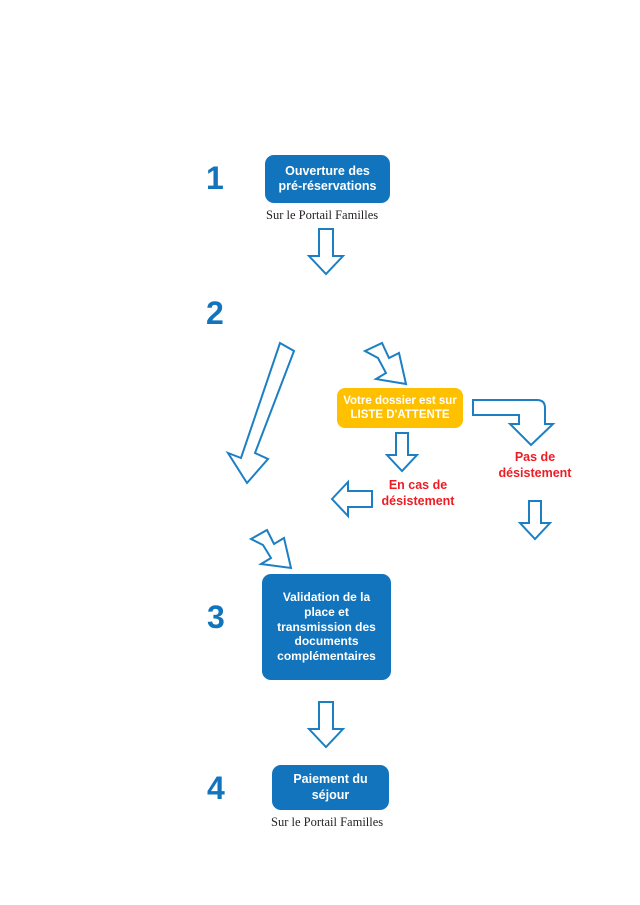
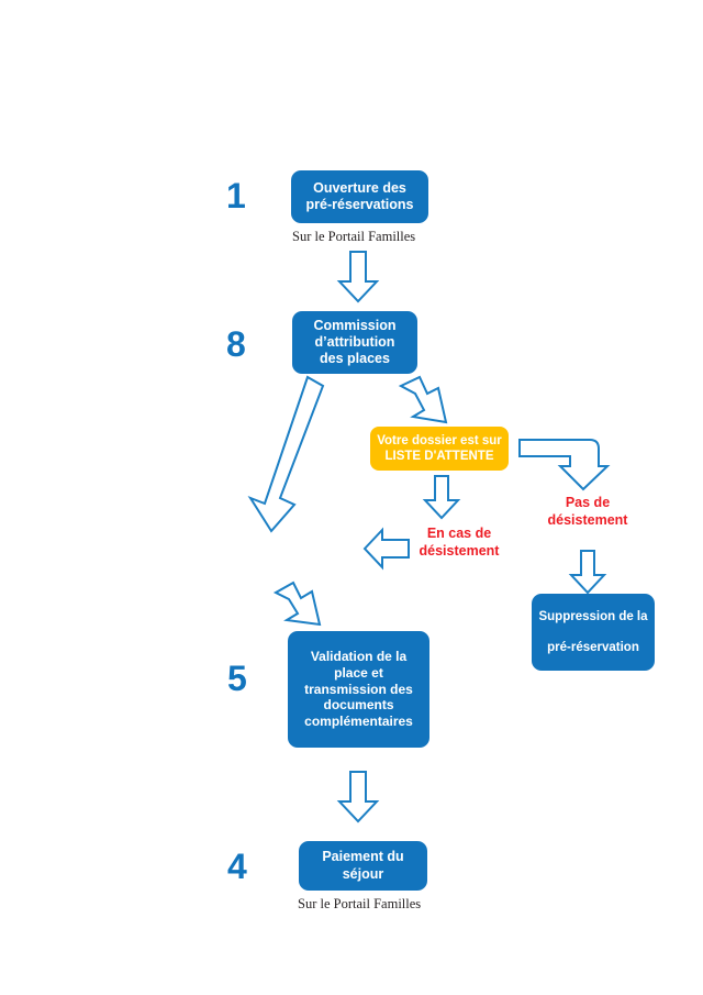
  1
  Ouverture des
  pré-réservations
  Sur le Portail Familles
- 2
+ 8
+ Commission
+ d’attribution
+ des places
  Votre dossier est sur
  LISTE D'ATTENTE
  En cas de
  désistement
  Pas de
  désistement
+ Suppression de la
+ pré-réservation
- 3
+ 5
  Validation de la
  place et
  transmission des
  documents
  complémentaires
  4
  Paiement du
  séjour
  Sur le Portail Familles
